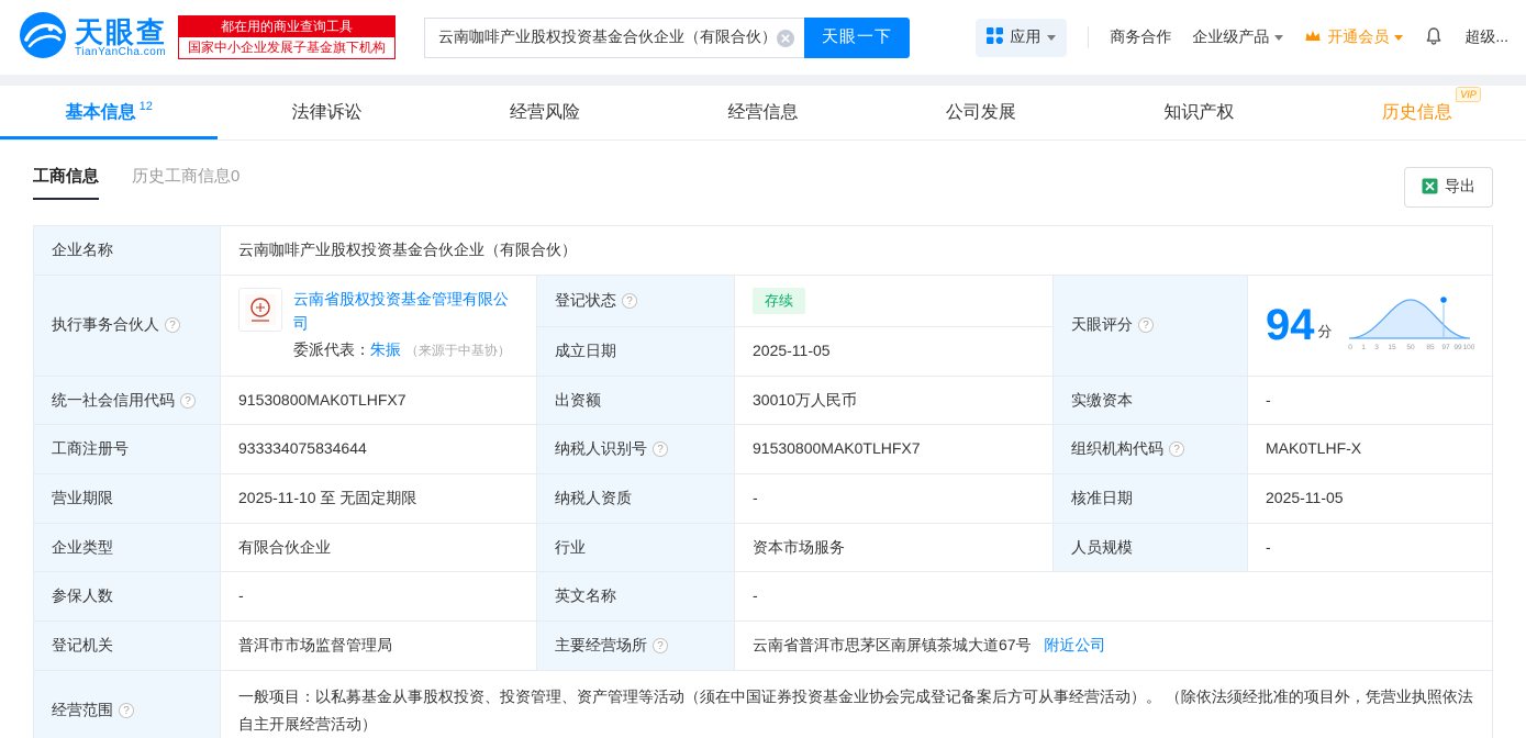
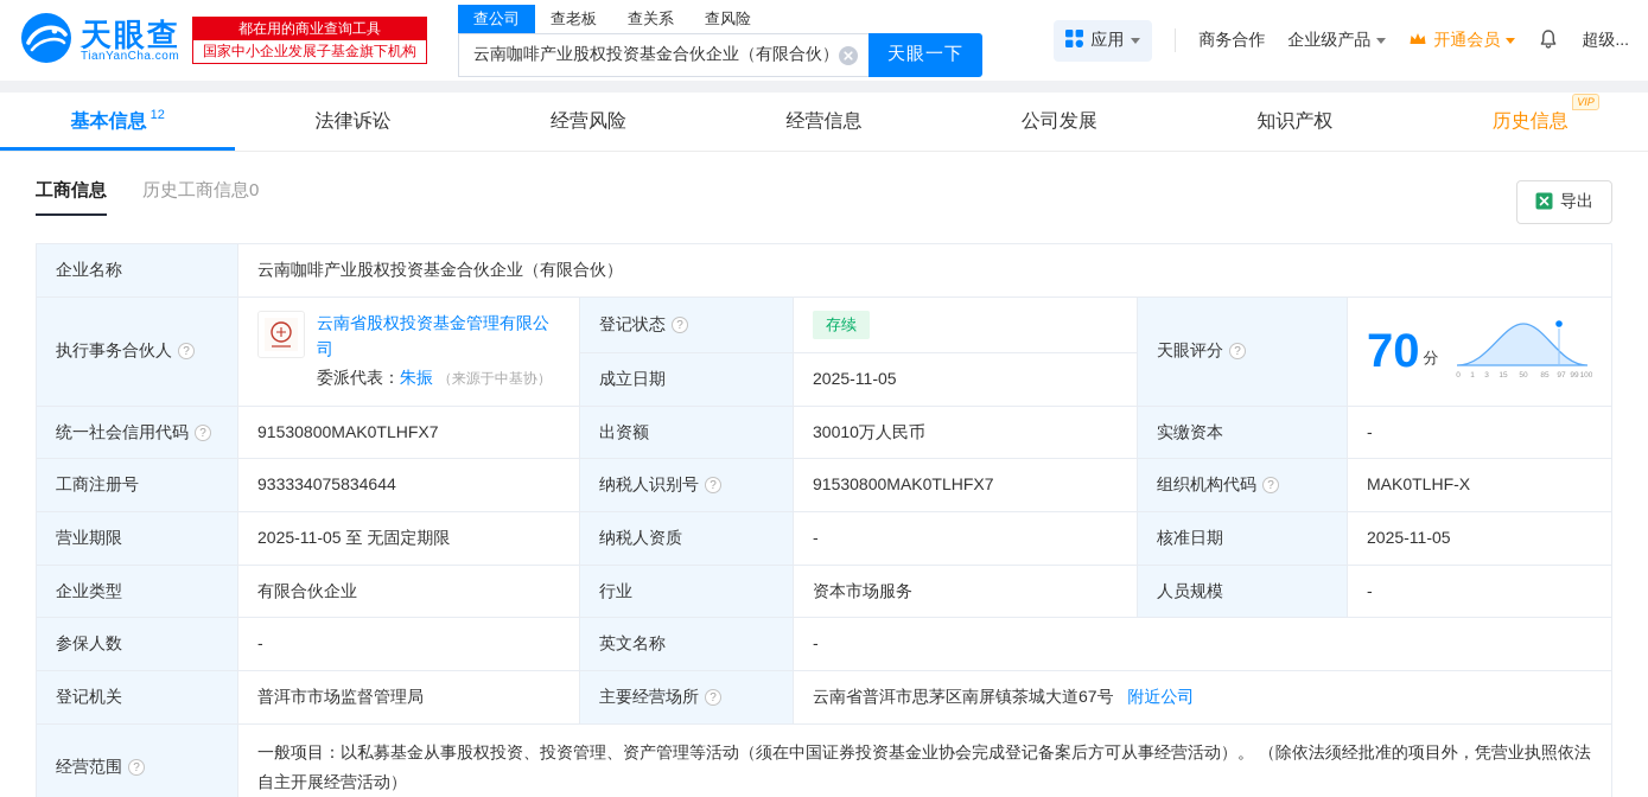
  天眼查
  TianYanCha.com
  都在用的商业查询工具
  国家中小企业发展子基金旗下机构
+ 查公司
+ 查老板
+ 查关系
+ 查风险
  云南咖啡产业股权投资基金合伙企业（有限合伙）
  天眼一下
  应用
  商务合作
  企业级产品
  开通会员
  超级...
  基本信息
  12
  法律诉讼
  经营风险
  经营信息
  公司发展
  知识产权
  历史信息
  VIP
  工商信息
  历史工商信息0
  导出
  企业名称	云南咖啡产业股权投资基金合伙企业（有限合伙）
- 执行事务合伙人	云南省股权投资基金管理有限公司 委派代表：朱振 （来源于中基协）	登记状态	存续	天眼评分	94 分
+ 执行事务合伙人	云南省股权投资基金管理有限公司 委派代表：朱振 （来源于中基协）	登记状态	存续	天眼评分	70 分
  成立日期	2025-11-05
  统一社会信用代码	91530800MAK0TLHFX7	出资额	30010万人民币	实缴资本	-
  工商注册号	933334075834644	纳税人识别号	91530800MAK0TLHFX7	组织机构代码	MAK0TLHF-X
- 营业期限	2025-11-10 至 无固定期限	纳税人资质	-	核准日期	2025-11-05
+ 营业期限	2025-11-05 至 无固定期限	纳税人资质	-	核准日期	2025-11-05
  企业类型	有限合伙企业	行业	资本市场服务	人员规模	-
  参保人数	-	英文名称	-
  登记机关	普洱市市场监督管理局	主要经营场所	云南省普洱市思茅区南屏镇茶城大道67号 附近公司
  经营范围	一般项目：以私募基金从事股权投资、投资管理、资产管理等活动（须在中国证券投资基金业协会完成登记备案后方可从事经营活动）。 （除依法须经批准的项目外，凭营业执照依法自主开展经营活动）
